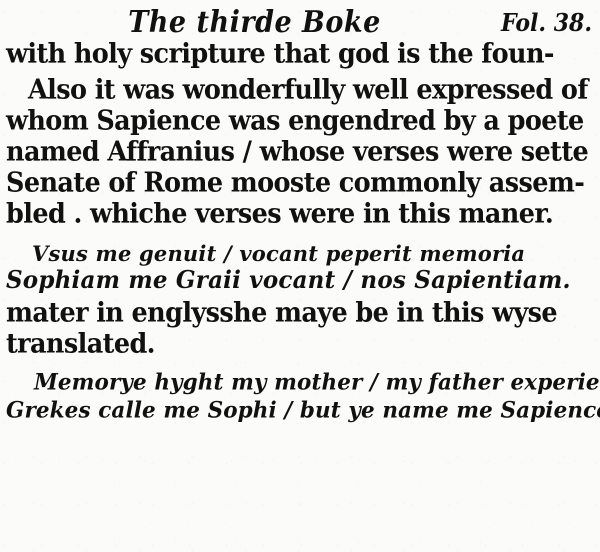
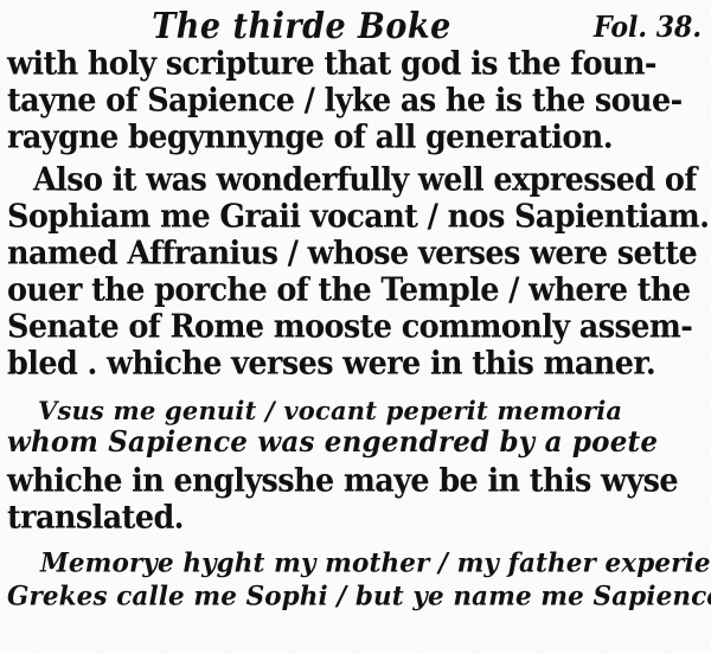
  The thirde Boke
  Fol. 38.
  with holy scripture that god is the foun-
+ tayne of Sapience / lyke as he is the soue-
+ raygne begynnynge of all generation.
  Also it was wonderfully well expressed of
- whom Sapience was engendred by a poete
+ Sophiam me Graii vocant / nos Sapientiam.
  named Affranius / whose verses were sette
+ ouer the porche of the Temple / where the
  Senate of Rome mooste commonly assem-
  bled . whiche verses were in this maner.
  Vsus me genuit / vocant peperit memoria
- Sophiam me Graii vocant / nos Sapientiam.
+ whom Sapience was engendred by a poete
- mater in englysshe maye be in this wyse
+ whiche in englysshe maye be in this wyse
  translated.
  Memorye hyght my mother / my father experie
  Grekes calle me Sophi / but ye name me Sapienc
